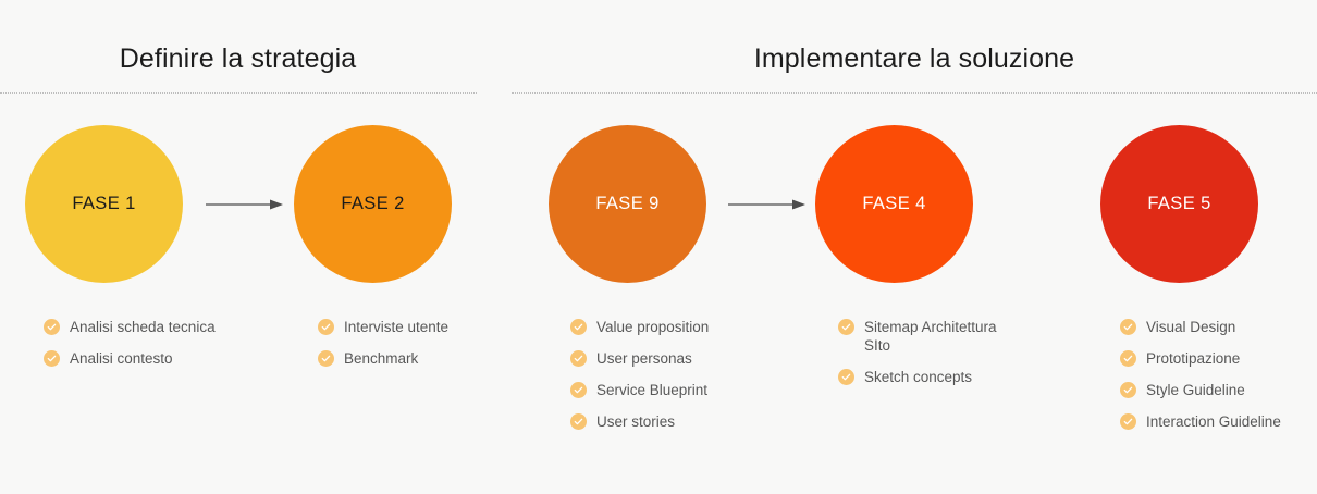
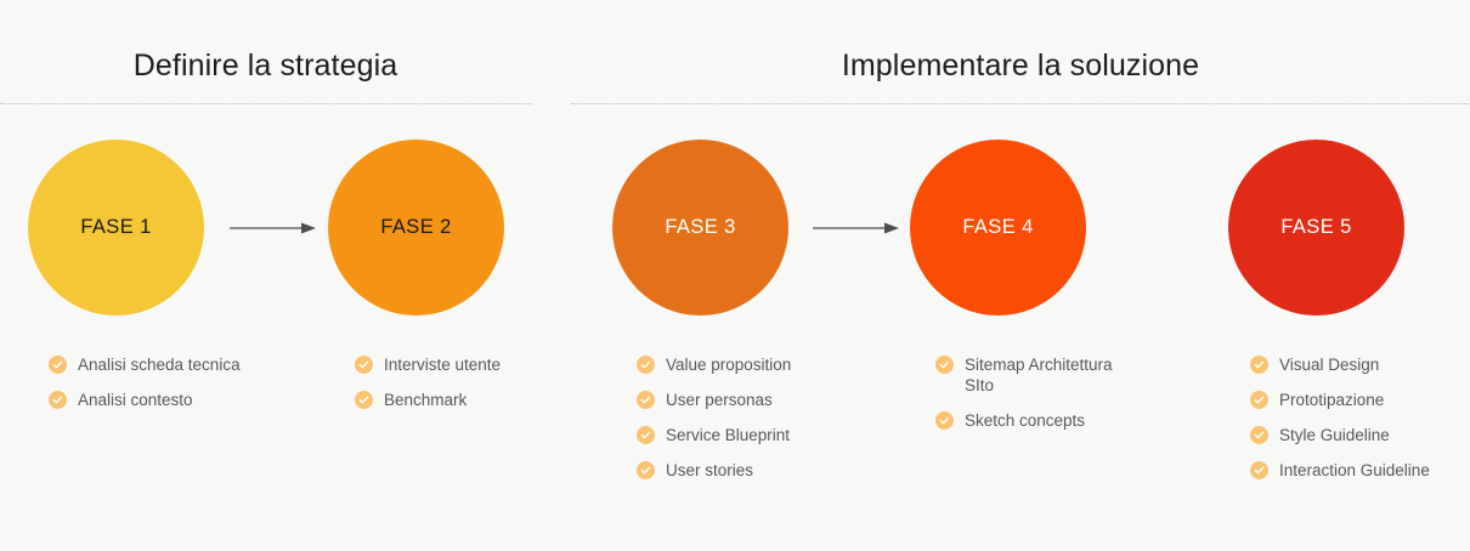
  Definire la strategia
  Implementare la soluzione
  FASE 1
  FASE 2
- FASE 9
+ FASE 3
  FASE 4
  FASE 5
  Analisi scheda tecnica
  Analisi contesto
  Interviste utente
  Benchmark
  Value proposition
  User personas
  Service Blueprint
  User stories
  Sitemap Architettura
  SIto
  Sketch concepts
  Visual Design
  Prototipazione
  Style Guideline
  Interaction Guideline
